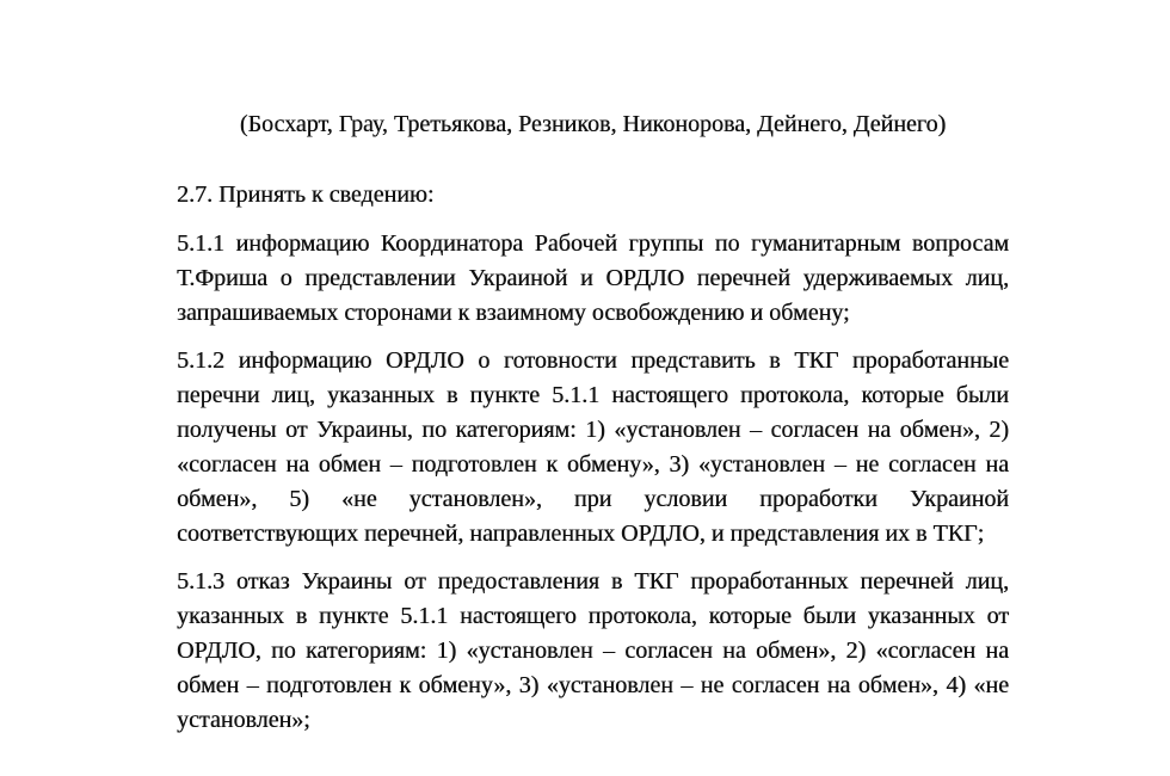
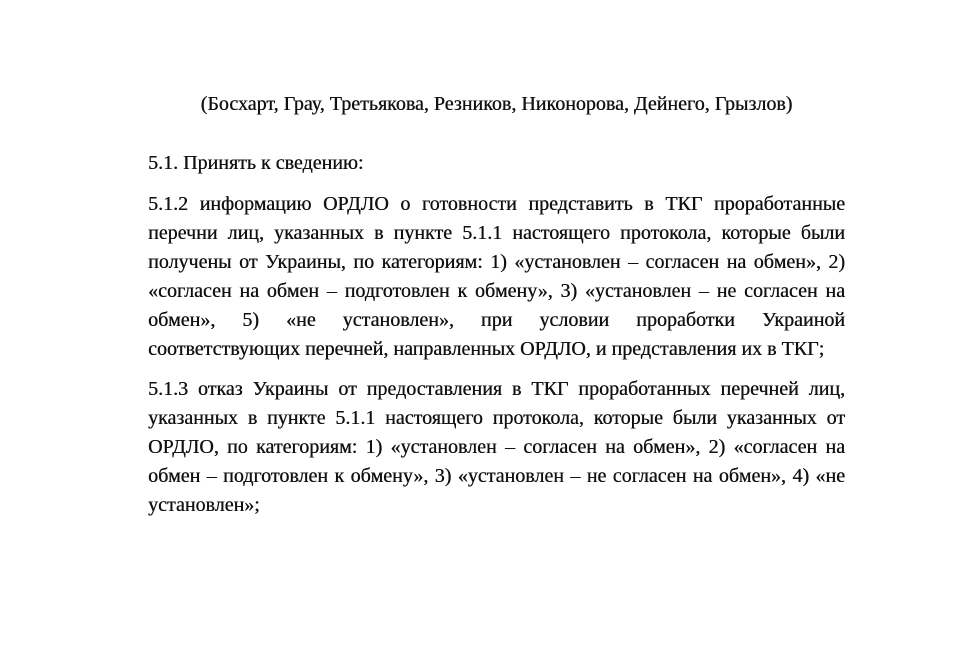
- (Босхарт, Грау, Третьякова, Резников, Никонорова, Дейнего, Дейнего)
+ (Босхарт, Грау, Третьякова, Резников, Никонорова, Дейнего, Грызлов)
- 2.7. Принять к сведению:
+ 5.1. Принять к сведению:
- 5.1.1 информацию Координатора Рабочей группы по гуманитарным вопросам Т.Фриша о представлении Украиной и ОРДЛО перечней удерживаемых лиц, запрашиваемых сторонами к взаимному освобождению и обмену;
  5.1.2 информацию ОРДЛО о готовности представить в ТКГ проработанные перечни лиц, указанных в пункте 5.1.1 настоящего протокола, которые были получены от Украины, по категориям: 1) «установлен – согласен на обмен», 2) «согласен на обмен – подготовлен к обмену», 3) «установлен – не согласен на обмен», 5) «не установлен», при условии проработки Украиной соответствующих перечней, направленных ОРДЛО, и представления их в ТКГ;
  5.1.3 отказ Украины от предоставления в ТКГ проработанных перечней лиц, указанных в пункте 5.1.1 настоящего протокола, которые были указанных от ОРДЛО, по категориям: 1) «установлен – согласен на обмен», 2) «согласен на обмен – подготовлен к обмену», 3) «установлен – не согласен на обмен», 4) «не установлен»;
